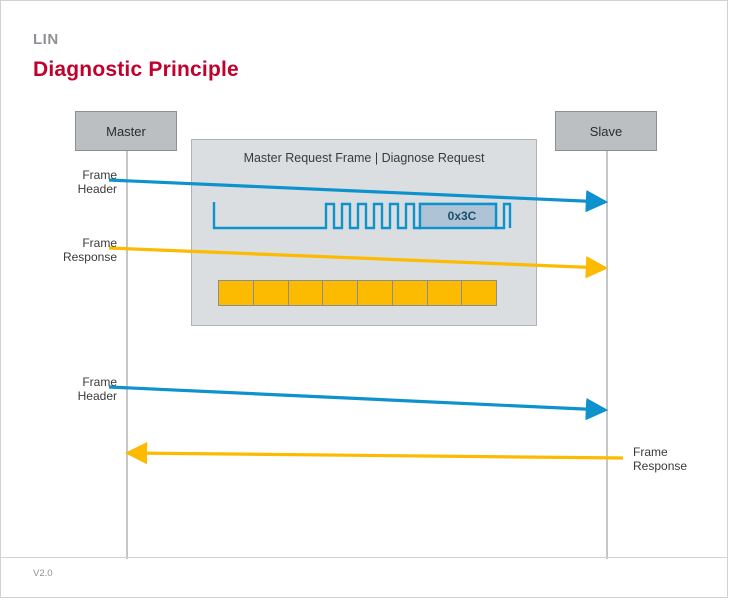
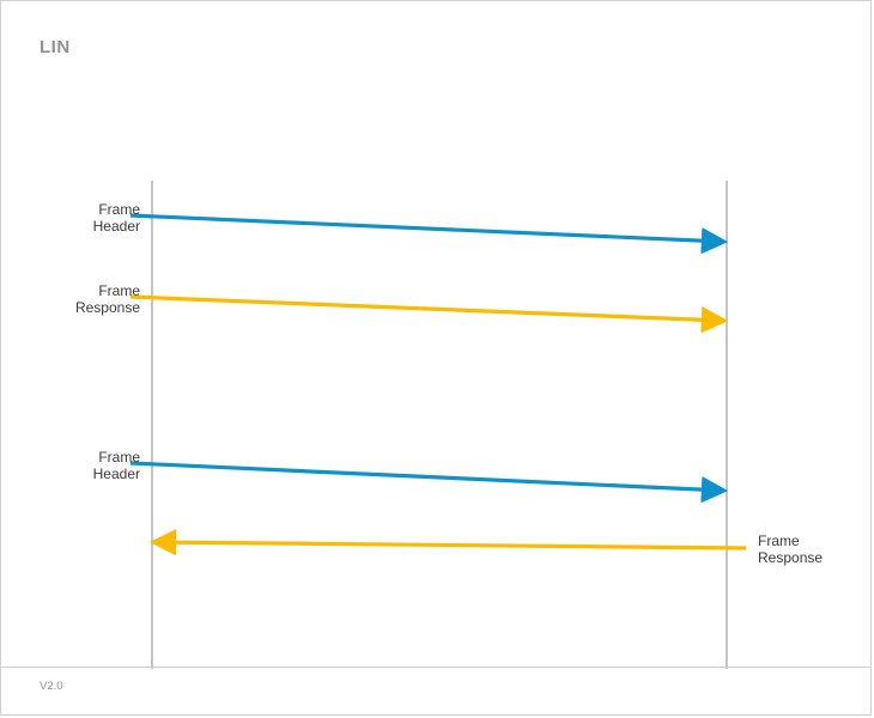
  LIN
- Diagnostic Principle
- Master
- Slave
- Master Request Frame | Diagnose Request
- 0x3C
  Frame
  Header
  Frame
  Response
  Frame
  Header
  Frame
  Response
  V2.0
